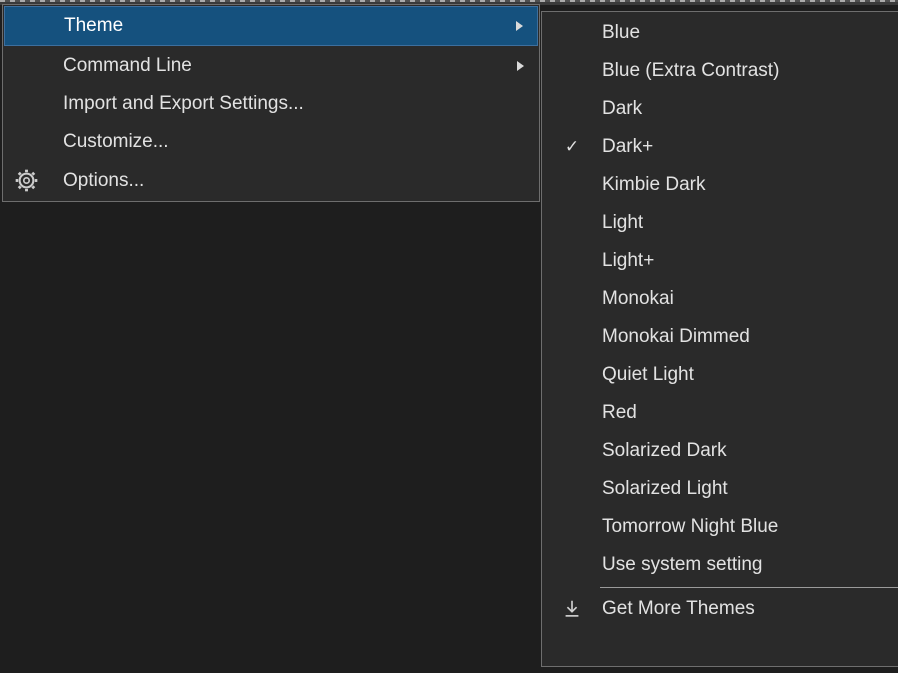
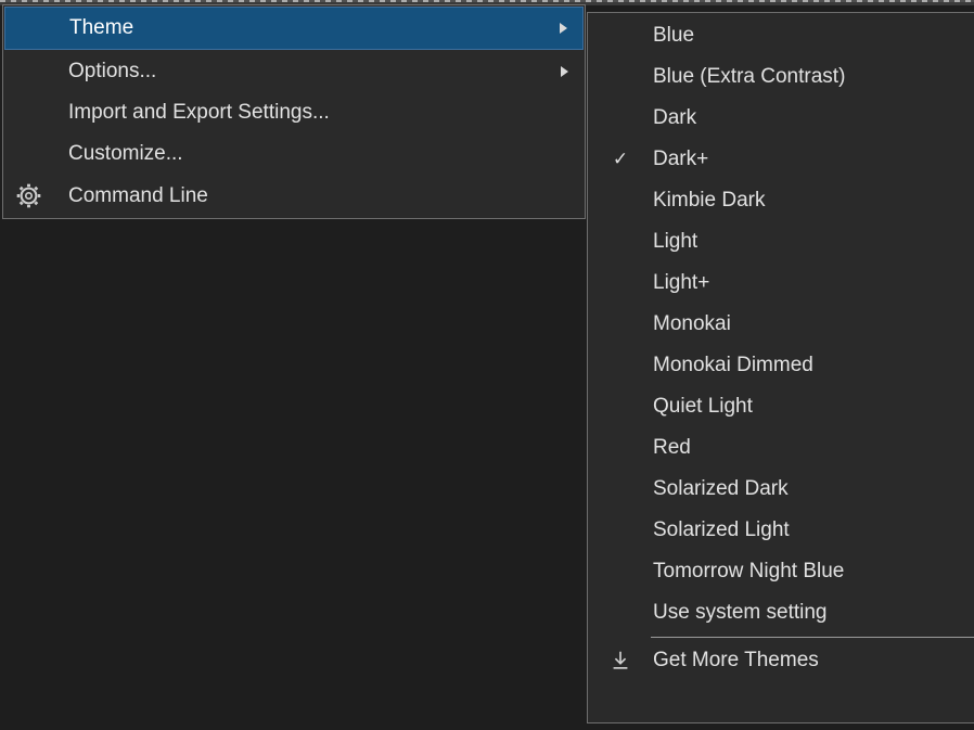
  Theme
- Command Line
+ Options...
  Import and Export Settings...
  Customize...
- Options...
+ Command Line
  Blue
  Blue (Extra Contrast)
  Dark
  ✓
  Dark+
  Kimbie Dark
  Light
  Light+
  Monokai
  Monokai Dimmed
  Quiet Light
  Red
  Solarized Dark
  Solarized Light
  Tomorrow Night Blue
  Use system setting
  Get More Themes
